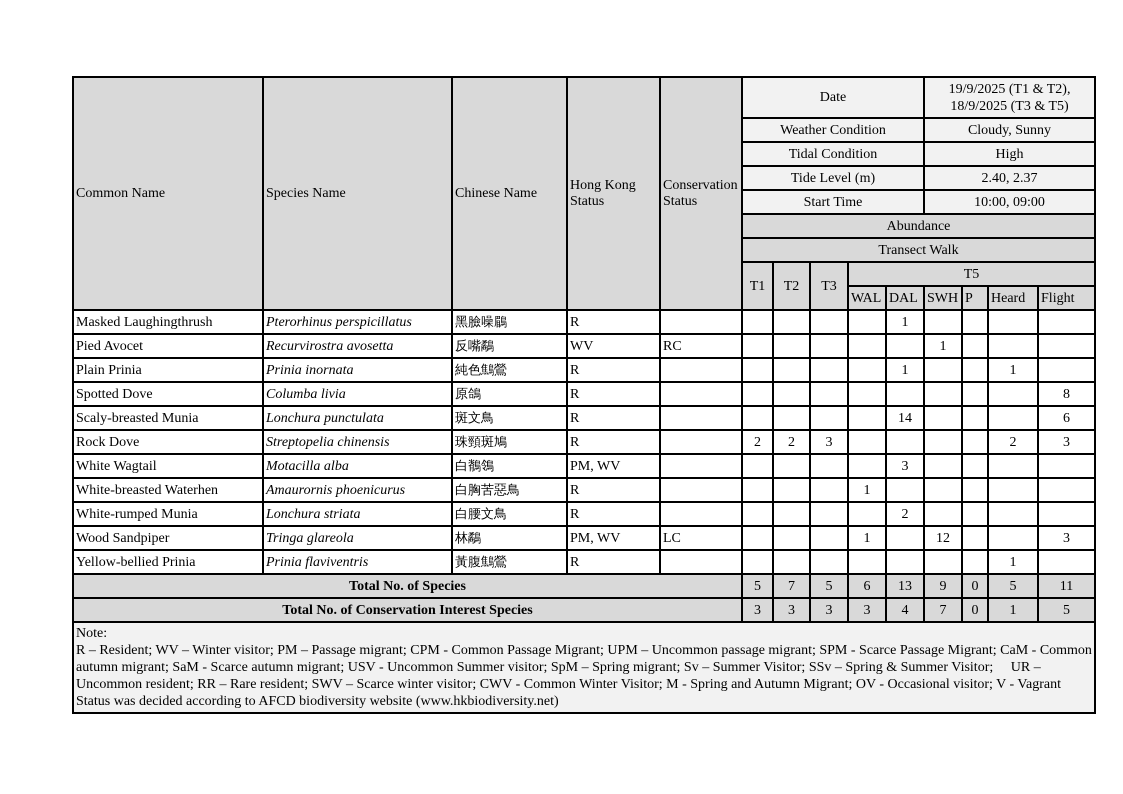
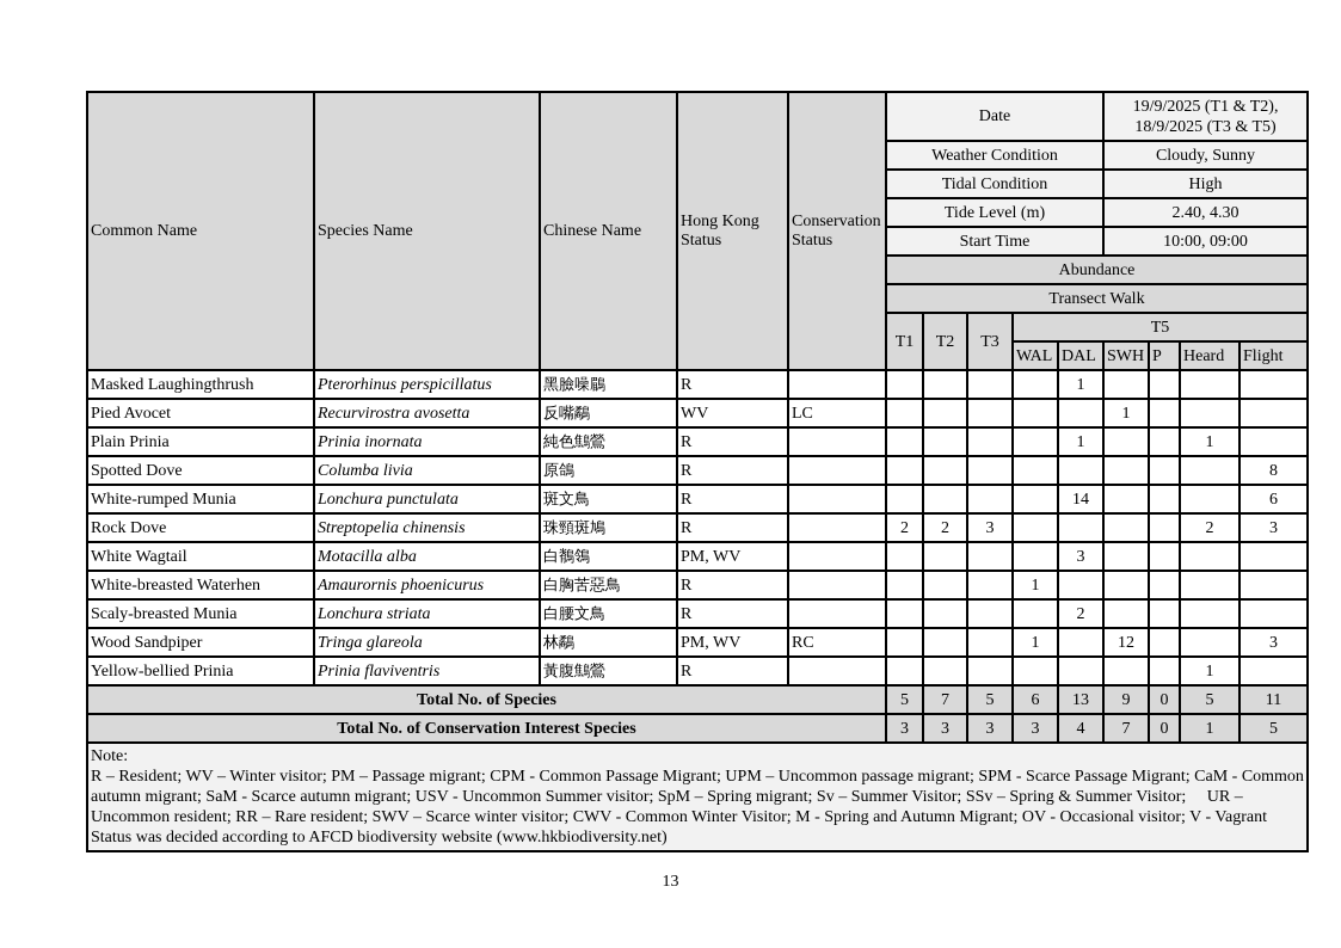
  Common Name	Species Name	Chinese Name	Hong Kong Status	Conservation Status	Date	19/9/2025 (T1 & T2), 18/9/2025 (T3 & T5)
  Weather Condition	Cloudy, Sunny
  Tidal Condition	High
- Tide Level (m)	2.40, 2.37
+ Tide Level (m)	2.40, 4.30
  Start Time	10:00, 09:00
  Abundance
  Transect Walk
  T1	T2	T3	T5
  WAL	DAL	SWH	P	Heard	Flight
  Masked Laughingthrush	Pterorhinus perspicillatus	黑臉噪鶥	R						1
- Pied Avocet	Recurvirostra avosetta	反嘴鷸	WV	RC						1
+ Pied Avocet	Recurvirostra avosetta	反嘴鷸	WV	LC						1
  Plain Prinia	Prinia inornata	純色鷦鶯	R						1			1
  Spotted Dove	Columba livia	原鴿	R										8
- Scaly-breasted Munia	Lonchura punctulata	斑文鳥	R						14				6
+ White-rumped Munia	Lonchura punctulata	斑文鳥	R						14				6
  Rock Dove	Streptopelia chinensis	珠頸斑鳩	R		2	2	3					2	3
  White Wagtail	Motacilla alba	白鶺鴒	PM, WV						3
  White-breasted Waterhen	Amaurornis phoenicurus	白胸苦惡鳥	R					1
- White-rumped Munia	Lonchura striata	白腰文鳥	R						2
+ Scaly-breasted Munia	Lonchura striata	白腰文鳥	R						2
- Wood Sandpiper	Tringa glareola	林鷸	PM, WV	LC				1		12			3
+ Wood Sandpiper	Tringa glareola	林鷸	PM, WV	RC				1		12			3
  Yellow-bellied Prinia	Prinia flaviventris	黃腹鷦鶯	R									1
  Total No. of Species	5	7	5	6	13	9	0	5	11
  Total No. of Conservation Interest Species	3	3	3	3	4	7	0	1	5
  Note:R – Resident; WV – Winter visitor; PM – Passage migrant; CPM - Common Passage Migrant; UPM – Uncommon passage migrant; SPM - Scarce Passage Migrant; CaM - Common autumn migrant; SaM - Scarce autumn migrant; USV - Uncommon Summer visitor; SpM – Spring migrant; Sv – Summer Visitor; SSv – Spring & Summer Visitor; UR – Uncommon resident; RR – Rare resident; SWV – Scarce winter visitor; CWV - Common Winter Visitor; M - Spring and Autumn Migrant; OV - Occasional visitor; V - VagrantStatus was decided according to AFCD biodiversity website (www.hkbiodiversity.net)
+ 13
